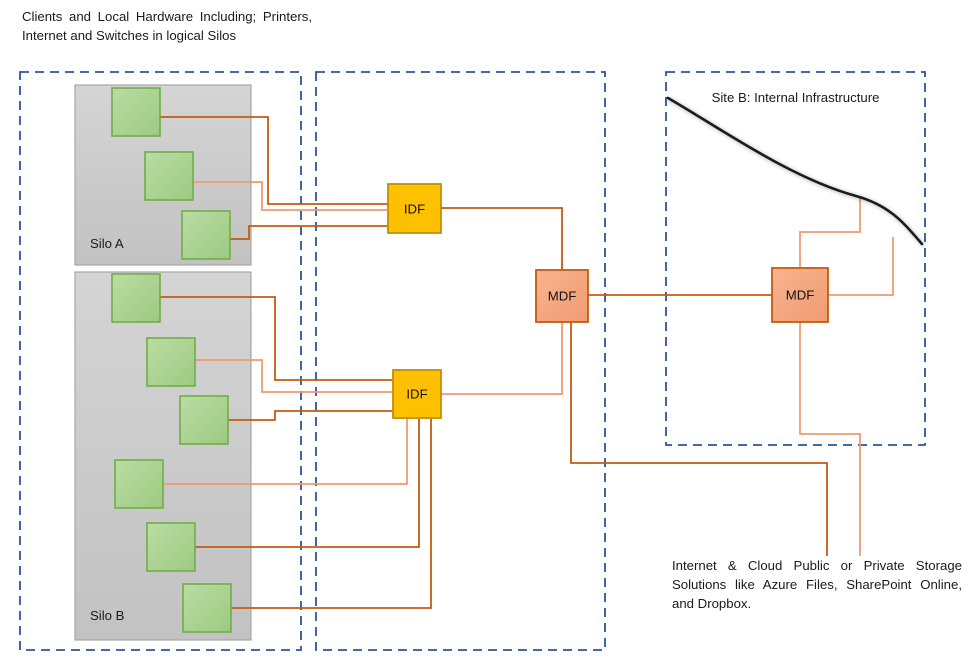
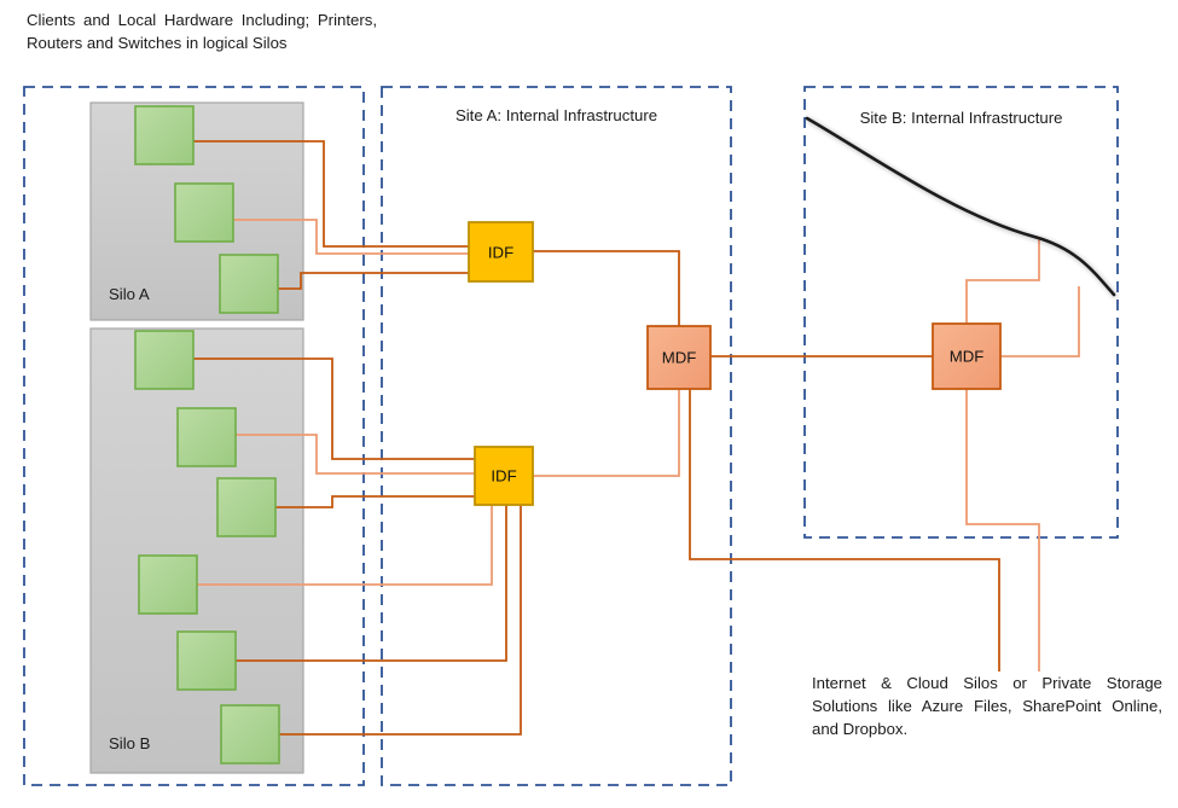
- Clients and Local Hardware Including; Printers, Internet and Switches in logical Silos
+ Clients and Local Hardware Including; Printers, Routers and Switches in logical Silos
- Internet & Cloud Public or Private Storage Solutions like Azure Files, SharePoint Online, and Dropbox.
+ Internet & Cloud Silos or Private Storage Solutions like Azure Files, SharePoint Online, and Dropbox.
+ Site A: Internal Infrastructure
  Site B: Internal Infrastructure
  Silo A
  Silo B
  IDF
  IDF
  MDF
  MDF
